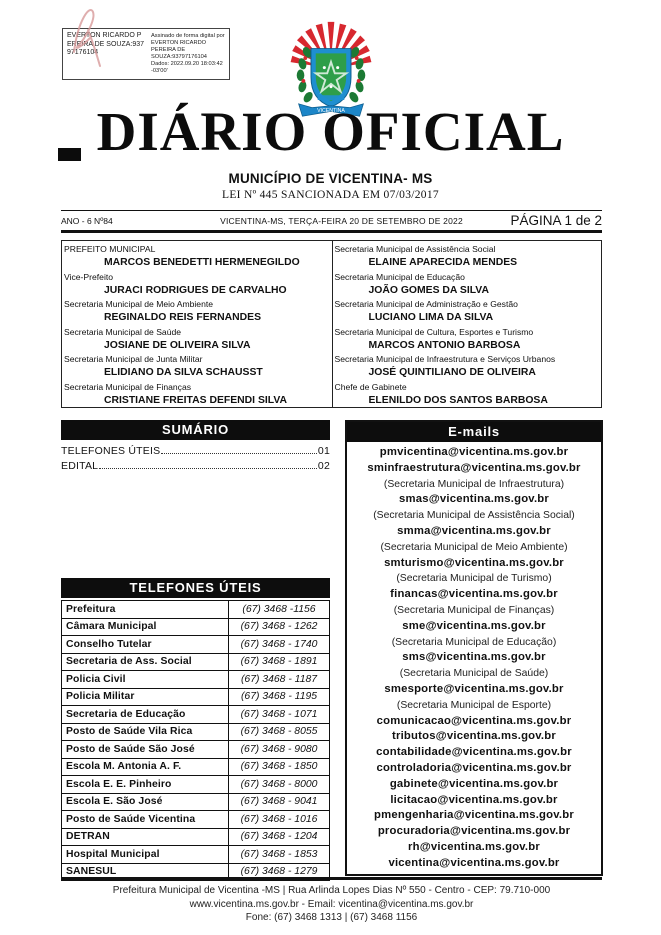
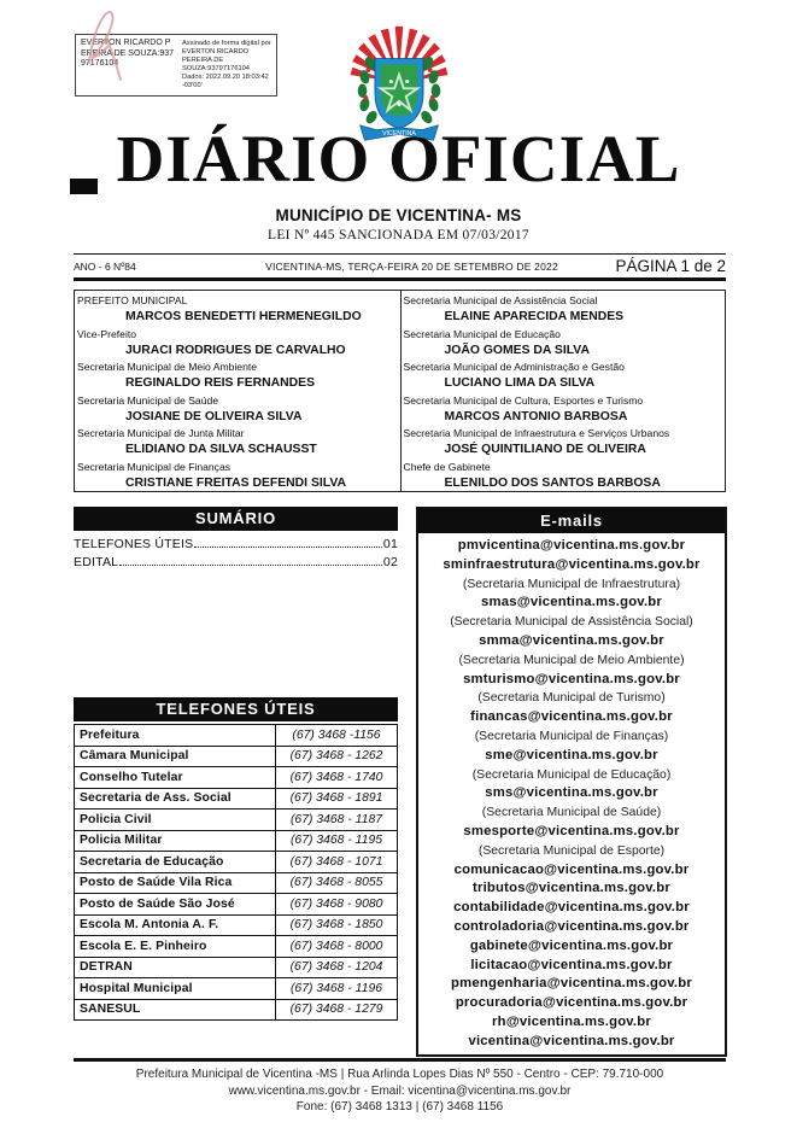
  DIÁRIO OFICIAL
  MUNICÍPIO DE VICENTINA- MS
  LEI Nº 445 SANCIONADA EM 07/03/2017
  ANO - 6 Nº84
  VICENTINA-MS, TERÇA-FEIRA 20 DE SETEMBRO DE 2022
  PÁGINA 1 de 2
  PREFEITO MUNICIPAL
  MARCOS BENEDETTI HERMENEGILDO
  Vice-Prefeito
  JURACI RODRIGUES DE CARVALHO
  Secretaria Municipal de Meio Ambiente
  REGINALDO REIS FERNANDES
  Secretaria Municipal de Saúde
  JOSIANE DE OLIVEIRA SILVA
  Secretaria Municipal de Junta Militar
  ELIDIANO DA SILVA SCHAUSST
  Secretaria Municipal de Finanças
  CRISTIANE FREITAS DEFENDI SILVA
  Secretaria Municipal de Assistência Social
  ELAINE APARECIDA MENDES
  Secretaria Municipal de Educação
  JOÃO GOMES DA SILVA
  Secretaria Municipal de Administração e Gestão
  LUCIANO LIMA DA SILVA
  Secretaria Municipal de Cultura, Esportes e Turismo
  MARCOS ANTONIO BARBOSA
  Secretaria Municipal de Infraestrutura e Serviços Urbanos
  JOSÉ QUINTILIANO DE OLIVEIRA
  Chefe de Gabinete
  ELENILDO DOS SANTOS BARBOSA
  SUMÁRIO
  TELEFONES ÚTEIS
  01
  EDITAL
  02
  E-mails
  pmvicentina@vicentina.ms.gov.br
  sminfraestrutura@vicentina.ms.gov.br
  (Secretaria Municipal de Infraestrutura)
  smas@vicentina.ms.gov.br
  (Secretaria Municipal de Assistência Social)
  smma@vicentina.ms.gov.br
  (Secretaria Municipal de Meio Ambiente)
  smturismo@vicentina.ms.gov.br
  (Secretaria Municipal de Turismo)
  financas@vicentina.ms.gov.br
  (Secretaria Municipal de Finanças)
  sme@vicentina.ms.gov.br
  (Secretaria Municipal de Educação)
  sms@vicentina.ms.gov.br
  (Secretaria Municipal de Saúde)
  smesporte@vicentina.ms.gov.br
  (Secretaria Municipal de Esporte)
  comunicacao@vicentina.ms.gov.br
  tributos@vicentina.ms.gov.br
  contabilidade@vicentina.ms.gov.br
  controladoria@vicentina.ms.gov.br
  gabinete@vicentina.ms.gov.br
  licitacao@vicentina.ms.gov.br
  pmengenharia@vicentina.ms.gov.br
  procuradoria@vicentina.ms.gov.br
  rh@vicentina.ms.gov.br
  vicentina@vicentina.ms.gov.br
  TELEFONES ÚTEIS
  Prefeitura	(67) 3468 -1156
  Câmara Municipal	(67) 3468 - 1262
  Conselho Tutelar	(67) 3468 - 1740
  Secretaria de Ass. Social	(67) 3468 - 1891
  Policia Civil	(67) 3468 - 1187
  Policia Militar	(67) 3468 - 1195
  Secretaria de Educação	(67) 3468 - 1071
  Posto de Saúde Vila Rica	(67) 3468 - 8055
  Posto de Saúde São José	(67) 3468 - 9080
  Escola M. Antonia A. F.	(67) 3468 - 1850
  Escola E. E. Pinheiro	(67) 3468 - 8000
- Escola E. São José	(67) 3468 - 9041
- Posto de Saúde Vicentina	(67) 3468 - 1016
  DETRAN	(67) 3468 - 1204
- Hospital Municipal	(67) 3468 - 1853
+ Hospital Municipal	(67) 3468 - 1196
  SANESUL	(67) 3468 - 1279
  Prefeitura Municipal de Vicentina -MS | Rua Arlinda Lopes Dias Nº 550 - Centro - CEP: 79.710-000
  www.vicentina.ms.gov.br - Email: vicentina@vicentina.ms.gov.br
  Fone: (67) 3468 1313 | (67) 3468 1156
